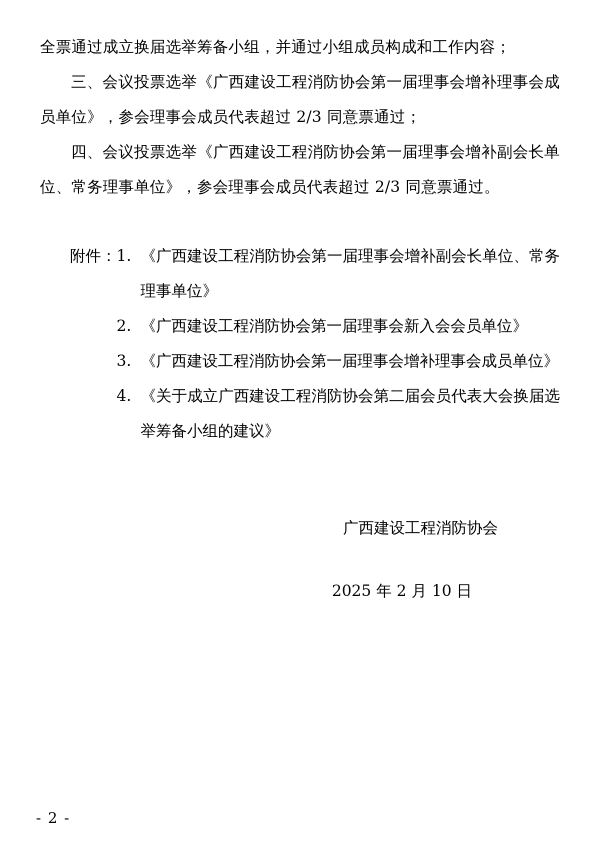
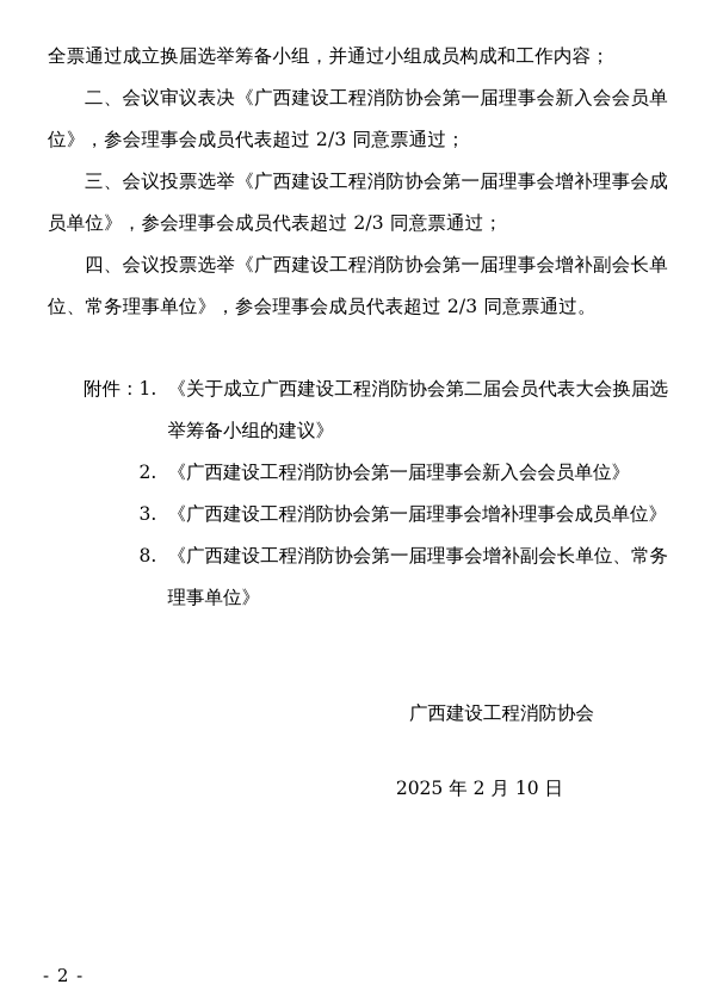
  全票通过成立换届选举筹备小组，并通过小组成员构成和工作内容；
+ 二、会议审议表决《广西建设工程消防协会第一届理事会新入会会员单位》，参会理事会成员代表超过 2/3 同意票通过；
  三、会议投票选举《广西建设工程消防协会第一届理事会增补理事会成员单位》，参会理事会成员代表超过 2/3 同意票通过；
  四、会议投票选举《广西建设工程消防协会第一届理事会增补副会长单位、常务理事单位》，参会理事会成员代表超过 2/3 同意票通过。
  附件：
  1.
- 《广西建设工程消防协会第一届理事会增补副会长单位、常务理事单位》
+ 《关于成立广西建设工程消防协会第二届会员代表大会换届选举筹备小组的建议》
  2.
  《广西建设工程消防协会第一届理事会新入会会员单位》
  3.
  《广西建设工程消防协会第一届理事会增补理事会成员单位》
- 4.
+ 8.
- 《关于成立广西建设工程消防协会第二届会员代表大会换届选举筹备小组的建议》
+ 《广西建设工程消防协会第一届理事会增补副会长单位、常务理事单位》
  广西建设工程消防协会
  2025 年 2 月 10 日
  - 2 -
